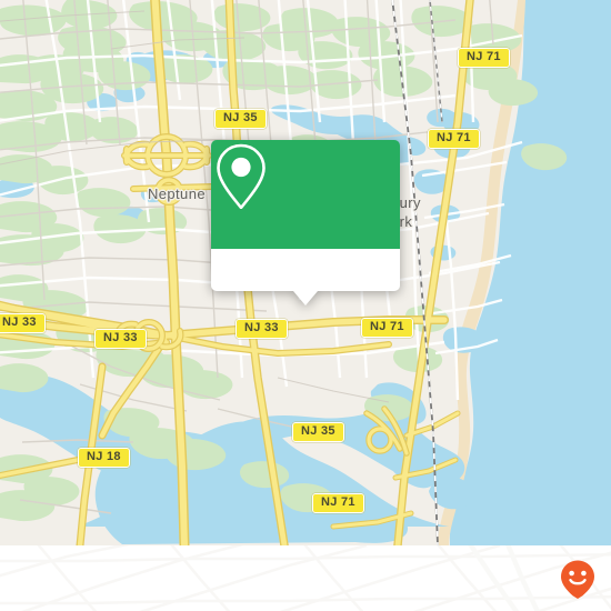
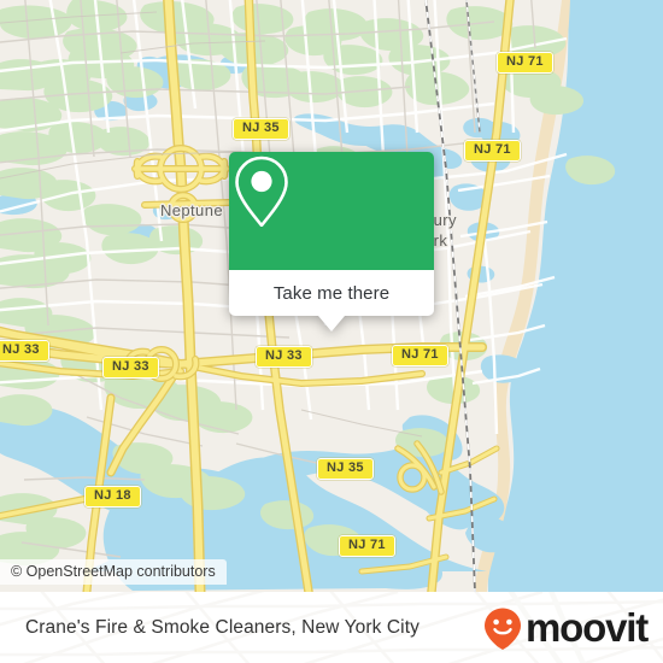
  Neptune
  ury
  NJ 71
  NJ 35
  NJ 71
  NJ 33
  NJ 33
  NJ 33
  NJ 71
  NJ 35
  NJ 18
  NJ 71
+ Take me there
+ © OpenStreetMap contributors
+ Crane's Fire & Smoke Cleaners, New York City
+ moovit
